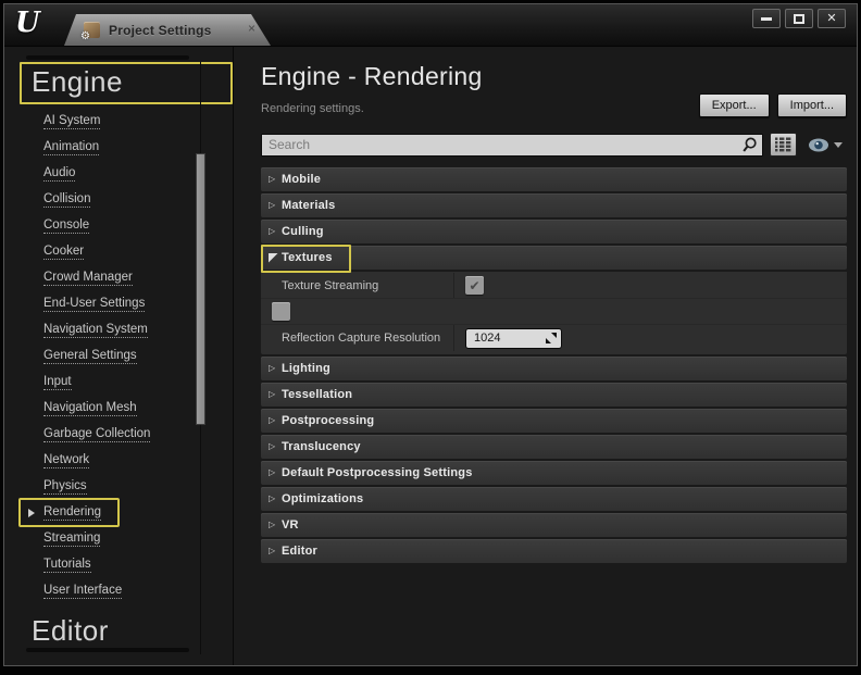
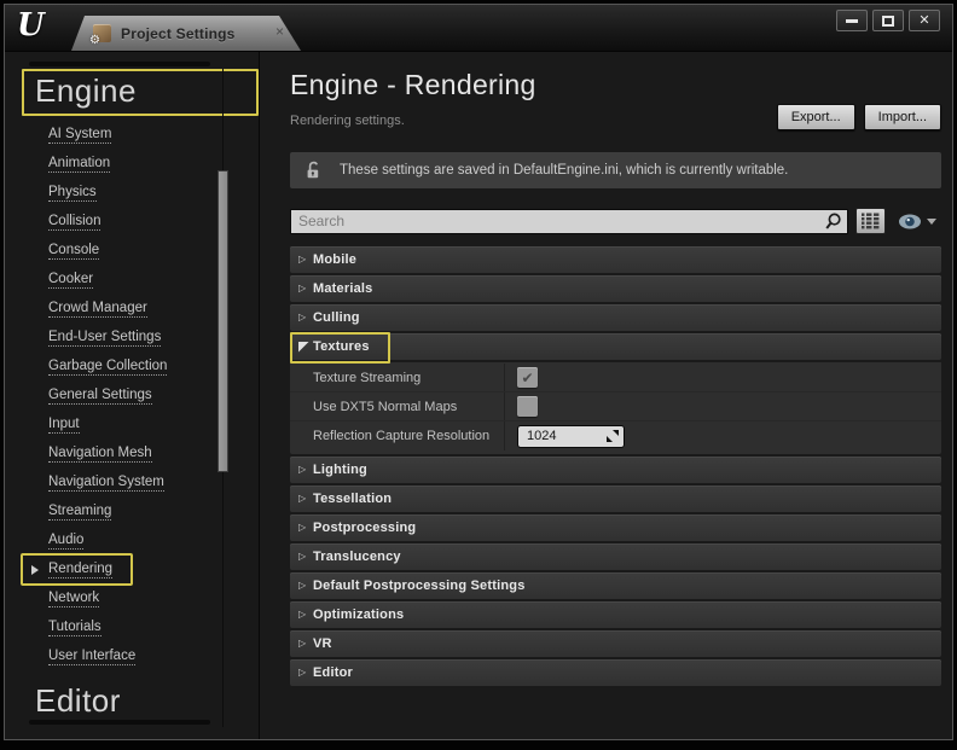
  U
  ⚙
  Project Settings
  ×
  ✕
  Engine
  AI System
  Animation
- Audio
+ Physics
  Collision
  Console
  Cooker
  Crowd Manager
  End-User Settings
- Navigation System
+ Garbage Collection
  General Settings
  Input
  Navigation Mesh
- Garbage Collection
+ Navigation System
- Network
+ Streaming
- Physics
+ Audio
  Rendering
- Streaming
+ Network
  Tutorials
  User Interface
  Editor
  Engine - Rendering
  Rendering settings.
  Export...
  Import...
+ These settings are saved in DefaultEngine.ini, which is currently writable.
  Search
  ▷
  Mobile
  ▷
  Materials
  ▷
  Culling
  Textures
  Texture Streaming
  ✔
+ Use DXT5 Normal Maps
  Reflection Capture Resolution
  1024
  ▷
  Lighting
  ▷
  Tessellation
  ▷
  Postprocessing
  ▷
  Translucency
  ▷
  Default Postprocessing Settings
  ▷
  Optimizations
  ▷
  VR
  ▷
  Editor
